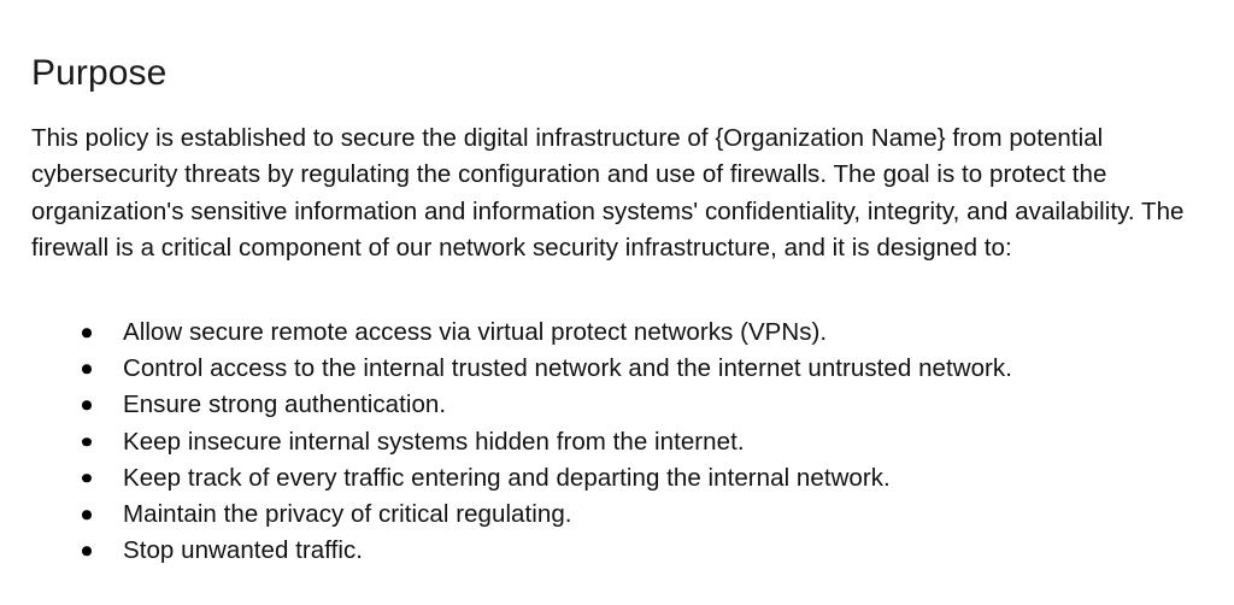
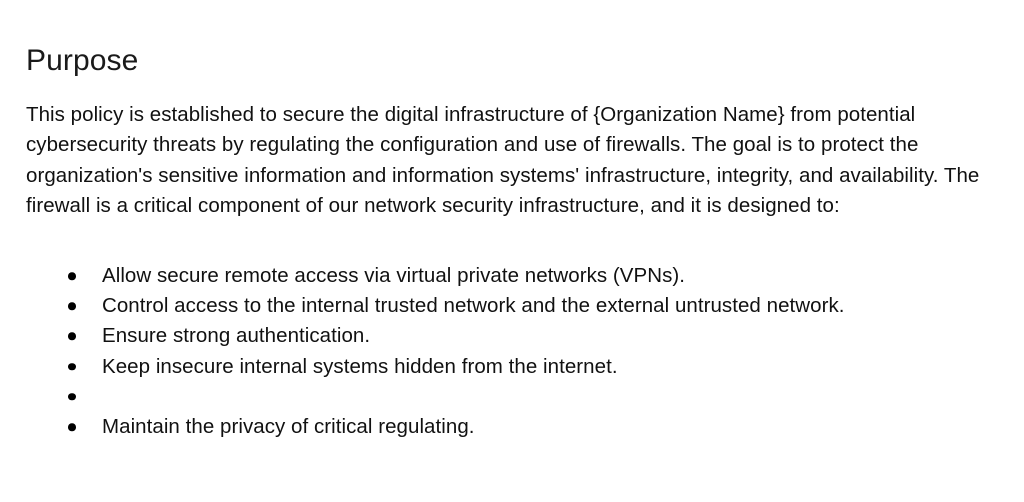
  Purpose
- This policy is established to secure the digital infrastructure of {Organization Name} from potential cybersecurity threats by regulating the configuration and use of firewalls. The goal is to protect the organization's sensitive information and information systems' confidentiality, integrity, and availability. The firewall is a critical component of our network security infrastructure, and it is designed to:
+ This policy is established to secure the digital infrastructure of {Organization Name} from potential cybersecurity threats by regulating the configuration and use of firewalls. The goal is to protect the organization's sensitive information and information systems' infrastructure, integrity, and availability. The firewall is a critical component of our network security infrastructure, and it is designed to:
- Allow secure remote access via virtual protect networks (VPNs).
+ Allow secure remote access via virtual private networks (VPNs).
- Control access to the internal trusted network and the internet untrusted network.
+ Control access to the internal trusted network and the external untrusted network.
  Ensure strong authentication.
  Keep insecure internal systems hidden from the internet.
- Keep track of every traffic entering and departing the internal network.
  Maintain the privacy of critical regulating.
- Stop unwanted traffic.
